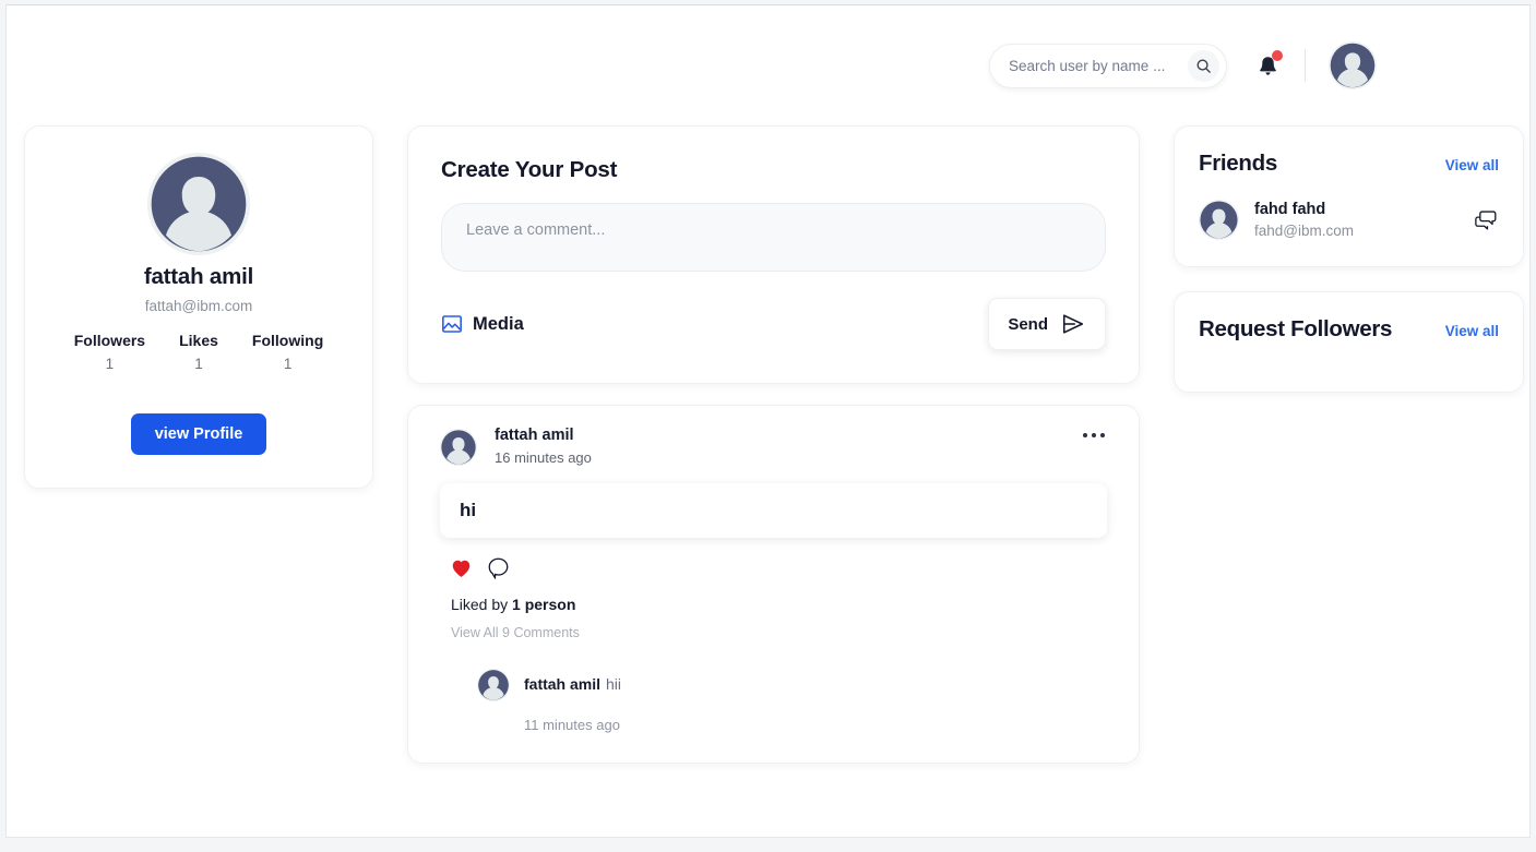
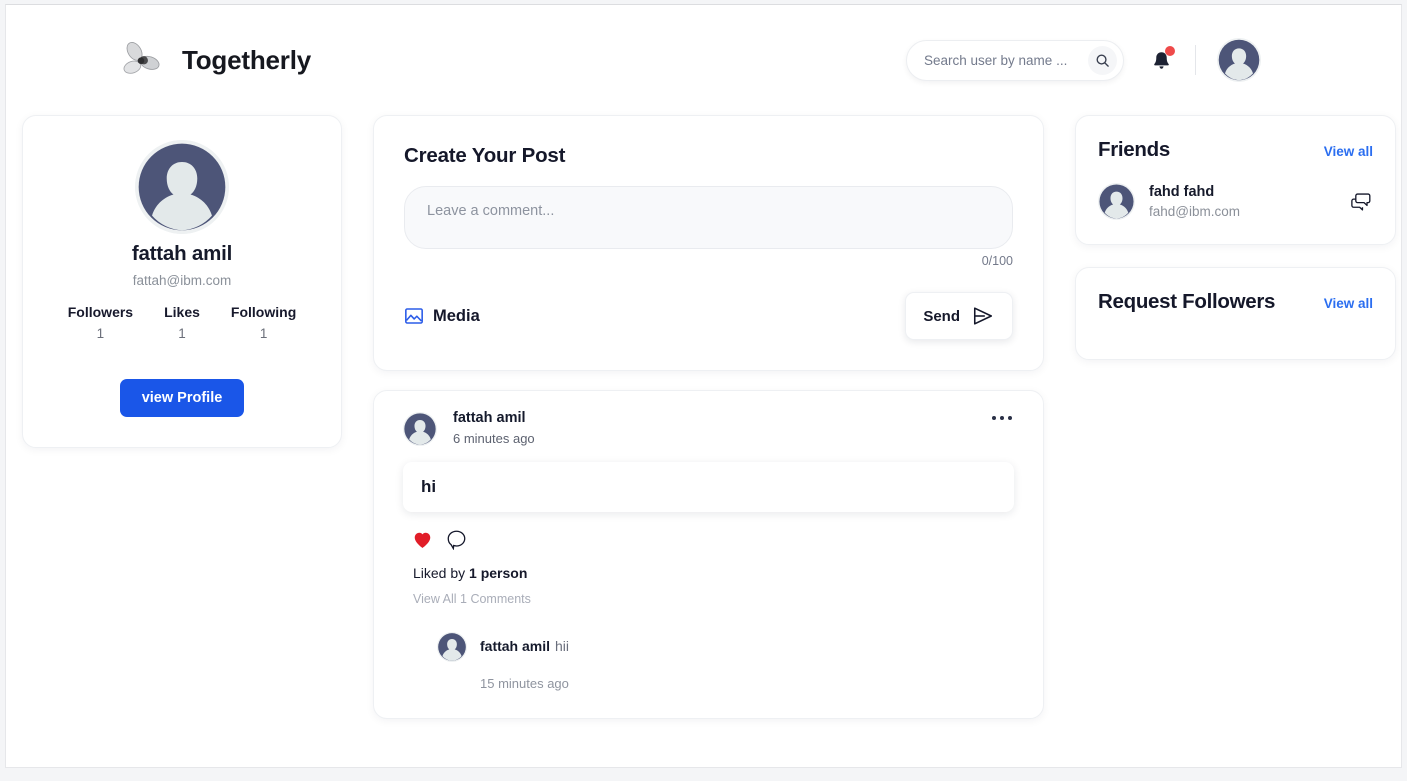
+ Togetherly
  Search user by name ...
  fattah amil
  fattah@ibm.com
  Followers
  1
  Likes
  1
  Following
  1
  view Profile
  Create Your Post
  Leave a comment...
+ 0/100
  Media
  Send
  fattah amil
- 16 minutes ago
+ 6 minutes ago
  hi
  Liked by 1 person
- View All 9 Comments
+ View All 1 Comments
  fattah amil hii
- 11 minutes ago
+ 15 minutes ago
  Friends
  View all
  fahd fahd
  fahd@ibm.com
  Request Followers
  View all
